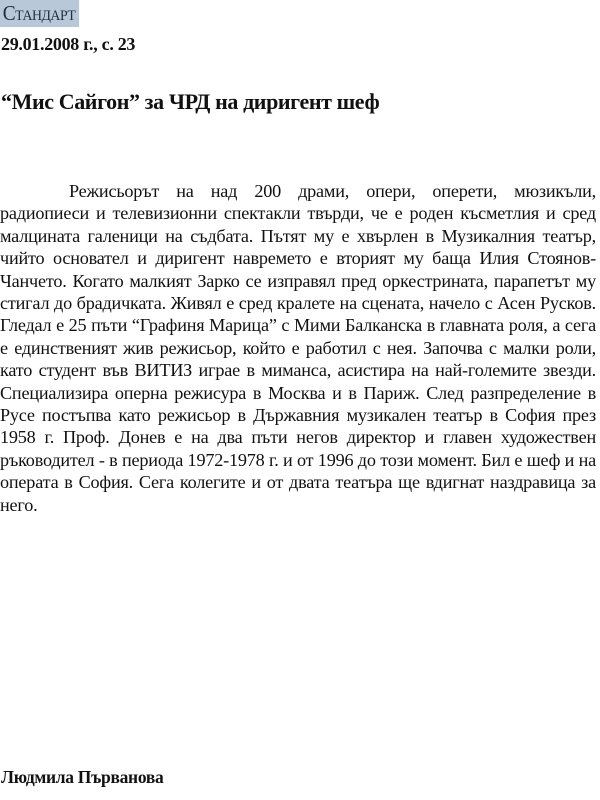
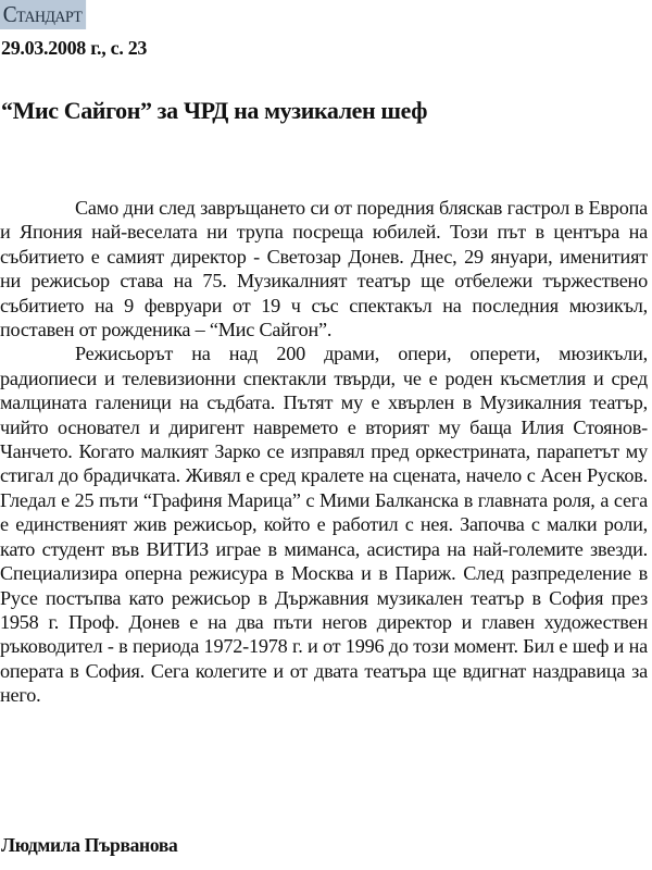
  Стандарт
- 29.01.2008 г., с. 23
+ 29.03.2008 г., с. 23
- “Мис Сайгон” за ЧРД на диригент шеф
+ “Мис Сайгон” за ЧРД на музикален шеф
+ Само дни след завръщането си от поредния бляскав гастрол в Европа и Япония най-веселата ни трупа посреща юбилей. Този път в центъра на събитието е самият директор - Светозар Донев. Днес, 29 януари, именитият ни режисьор става на 75. Музикалният театър ще отбележи тържествено събитието на 9 февруари от 19 ч със спектакъл на последния мюзикъл, поставен от рожденика – “Мис Сайгон”.
  Режисьорът на над 200 драми, опери, оперети, мюзикъли, радиопиеси и телевизионни спектакли твърди, че е роден късметлия и сред малцината галеници на съдбата. Пътят му е хвърлен в Музикалния театър, чийто основател и диригент навремето е вторият му баща Илия Стоянов-Чанчето. Когато малкият Зарко се изправял пред оркестрината, парапетът му стигал до брадичката. Живял е сред кралете на сцената, начело с Асен Русков. Гледал е 25 пъти “Графиня Марица” с Мими Балканска в главната роля, а сега е единственият жив режисьор, който е работил с нея. Започва с малки роли, като студент във ВИТИЗ играе в миманса, асистира на най-големите звезди. Специализира оперна режисура в Москва и в Париж. След разпределение в Русе постъпва като режисьор в Държавния музикален театър в София през 1958 г. Проф. Донев е на два пъти негов директор и главен художествен ръководител - в периода 1972-1978 г. и от 1996 до този момент. Бил е шеф и на операта в София. Сега колегите и от двата театъра ще вдигнат наздравица за него.
  Людмила Първанова
